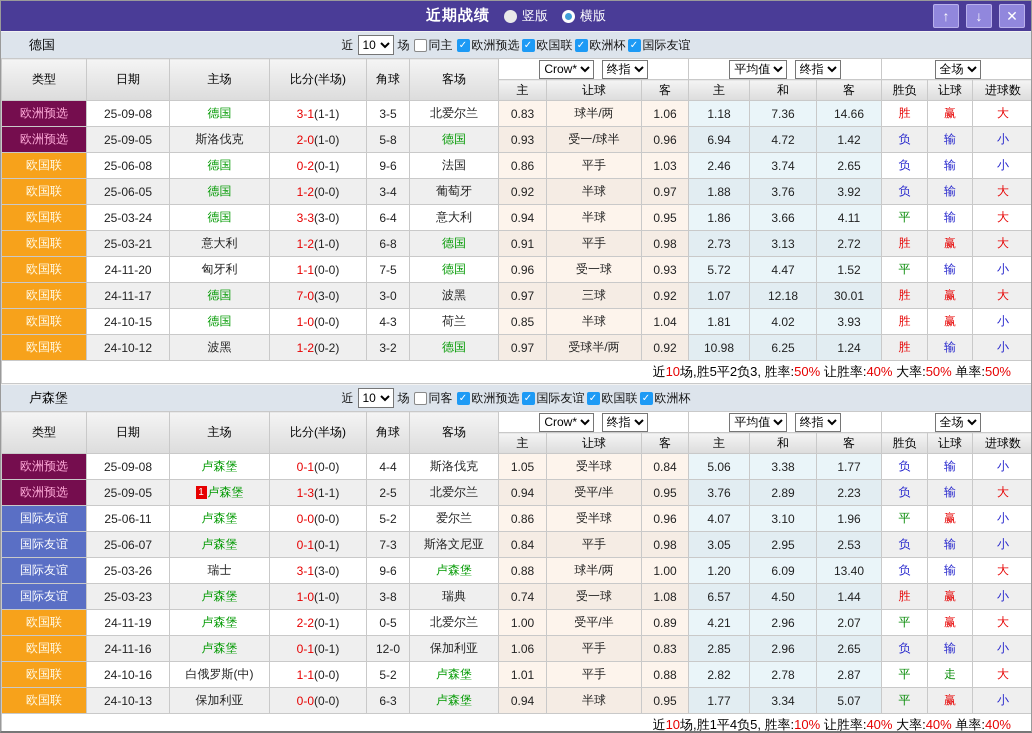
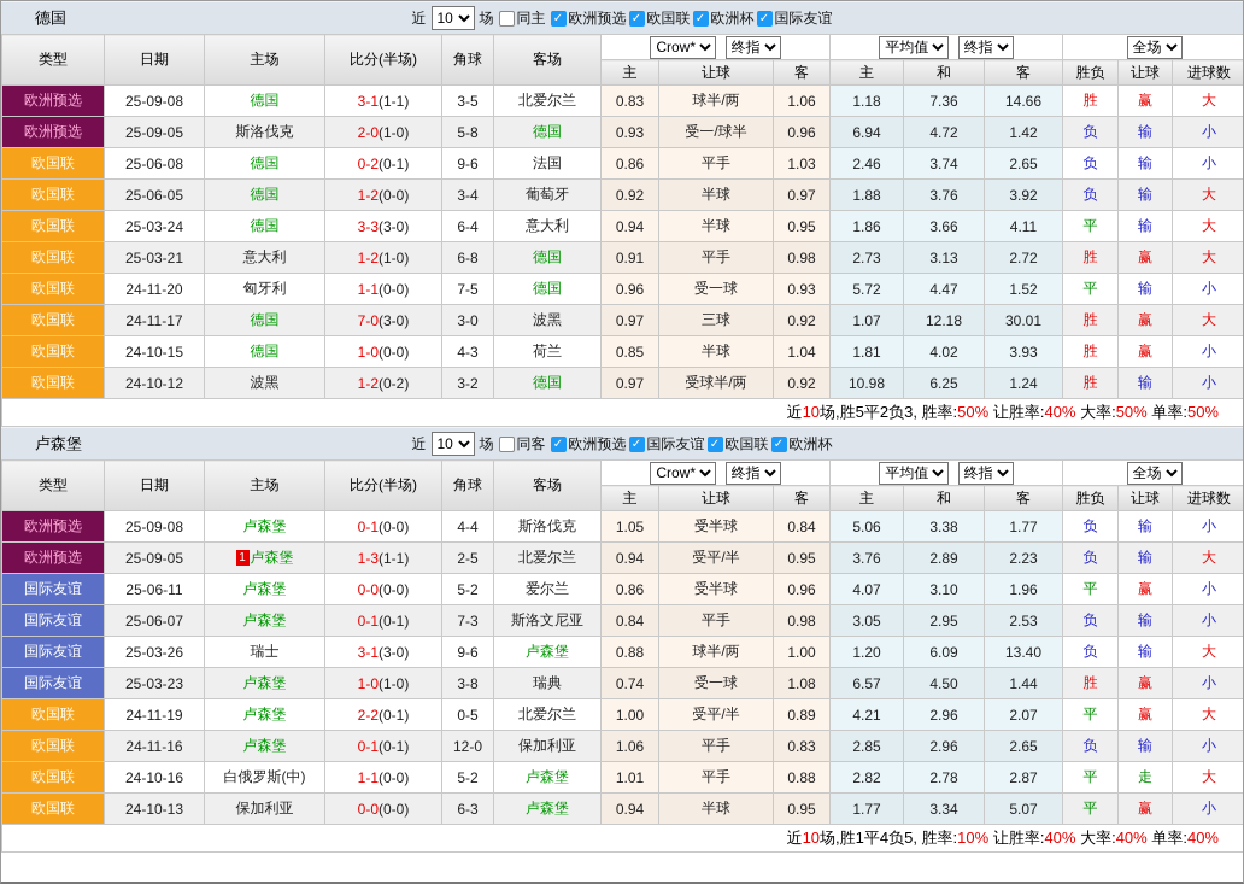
- 近期战绩
- 竖版
- 横版
- ↑
- ↓
- ✕
  德国
  近
  10
  场
  同主
  欧洲预选
  欧国联
  欧洲杯
  国际友谊
  类型	日期	主场	比分(半场)	角球	客场	Crow* 终指	平均值 终指	全场
  主	让球	客	主	和	客	胜负	让球	进球数
  欧洲预选	25-09-08	德国	3-1(1-1)	3-5	北爱尔兰	0.83	球半/两	1.06	1.18	7.36	14.66	胜	赢	大
  欧洲预选	25-09-05	斯洛伐克	2-0(1-0)	5-8	德国	0.93	受一/球半	0.96	6.94	4.72	1.42	负	输	小
  欧国联	25-06-08	德国	0-2(0-1)	9-6	法国	0.86	平手	1.03	2.46	3.74	2.65	负	输	小
  欧国联	25-06-05	德国	1-2(0-0)	3-4	葡萄牙	0.92	半球	0.97	1.88	3.76	3.92	负	输	大
  欧国联	25-03-24	德国	3-3(3-0)	6-4	意大利	0.94	半球	0.95	1.86	3.66	4.11	平	输	大
  欧国联	25-03-21	意大利	1-2(1-0)	6-8	德国	0.91	平手	0.98	2.73	3.13	2.72	胜	赢	大
  欧国联	24-11-20	匈牙利	1-1(0-0)	7-5	德国	0.96	受一球	0.93	5.72	4.47	1.52	平	输	小
  欧国联	24-11-17	德国	7-0(3-0)	3-0	波黑	0.97	三球	0.92	1.07	12.18	30.01	胜	赢	大
  欧国联	24-10-15	德国	1-0(0-0)	4-3	荷兰	0.85	半球	1.04	1.81	4.02	3.93	胜	赢	小
  欧国联	24-10-12	波黑	1-2(0-2)	3-2	德国	0.97	受球半/两	0.92	10.98	6.25	1.24	胜	输	小
  近10场,胜5平2负3, 胜率:50% 让胜率:40% 大率:50% 单率:50%
  卢森堡
  近
  10
  场
  同客
  欧洲预选
  国际友谊
  欧国联
  欧洲杯
  类型	日期	主场	比分(半场)	角球	客场	Crow* 终指	平均值 终指	全场
  主	让球	客	主	和	客	胜负	让球	进球数
  欧洲预选	25-09-08	卢森堡	0-1(0-0)	4-4	斯洛伐克	1.05	受半球	0.84	5.06	3.38	1.77	负	输	小
  欧洲预选	25-09-05	1 卢森堡	1-3(1-1)	2-5	北爱尔兰	0.94	受平/半	0.95	3.76	2.89	2.23	负	输	大
  国际友谊	25-06-11	卢森堡	0-0(0-0)	5-2	爱尔兰	0.86	受半球	0.96	4.07	3.10	1.96	平	赢	小
  国际友谊	25-06-07	卢森堡	0-1(0-1)	7-3	斯洛文尼亚	0.84	平手	0.98	3.05	2.95	2.53	负	输	小
  国际友谊	25-03-26	瑞士	3-1(3-0)	9-6	卢森堡	0.88	球半/两	1.00	1.20	6.09	13.40	负	输	大
  国际友谊	25-03-23	卢森堡	1-0(1-0)	3-8	瑞典	0.74	受一球	1.08	6.57	4.50	1.44	胜	赢	小
  欧国联	24-11-19	卢森堡	2-2(0-1)	0-5	北爱尔兰	1.00	受平/半	0.89	4.21	2.96	2.07	平	赢	大
  欧国联	24-11-16	卢森堡	0-1(0-1)	12-0	保加利亚	1.06	平手	0.83	2.85	2.96	2.65	负	输	小
  欧国联	24-10-16	白俄罗斯(中)	1-1(0-0)	5-2	卢森堡	1.01	平手	0.88	2.82	2.78	2.87	平	走	大
  欧国联	24-10-13	保加利亚	0-0(0-0)	6-3	卢森堡	0.94	半球	0.95	1.77	3.34	5.07	平	赢	小
  近10场,胜1平4负5, 胜率:10% 让胜率:40% 大率:40% 单率:40%
